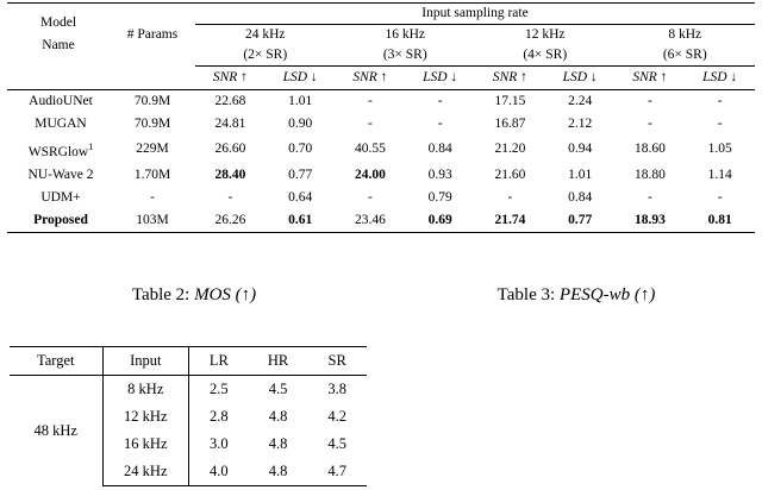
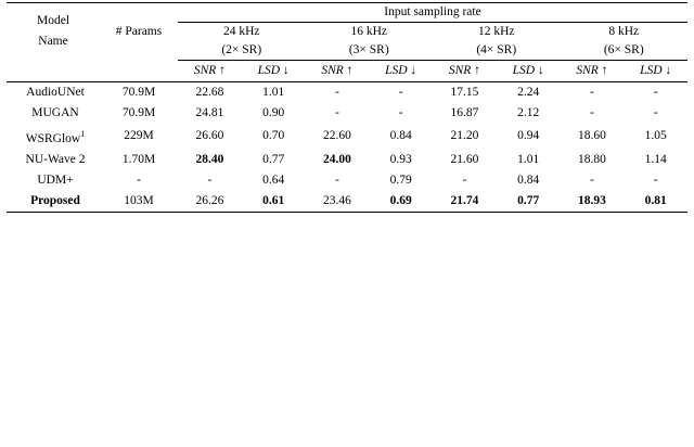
  Model Name	# Params	Input sampling rate
  24 kHz	16 kHz	12 kHz	8 kHz
  (2× SR)	(3× SR)	(4× SR)	(6× SR)
  		SNR ↑	LSD ↓	SNR ↑	LSD ↓	SNR ↑	LSD ↓	SNR ↑	LSD ↓
  AudioUNet	70.9M	22.68	1.01	-	-	17.15	2.24	-	-
  MUGAN	70.9M	24.81	0.90	-	-	16.87	2.12	-	-
- WSRGlow1	229M	26.60	0.70	40.55	0.84	21.20	0.94	18.60	1.05
+ WSRGlow1	229M	26.60	0.70	22.60	0.84	21.20	0.94	18.60	1.05
  NU-Wave 2	1.70M	28.40	0.77	24.00	0.93	21.60	1.01	18.80	1.14
  UDM+	-	-	0.64	-	0.79	-	0.84	-	-
  Proposed	103M	26.26	0.61	23.46	0.69	21.74	0.77	18.93	0.81
- Table 2: MOS (↑)
- Table 3: PESQ-wb (↑)
- Target	Input	LR	HR	SR
- 48 kHz	8 kHz	2.5	4.5	3.8
- 12 kHz	2.8	4.8	4.2
- 16 kHz	3.0	4.8	4.5
- 24 kHz	4.0	4.8	4.7
